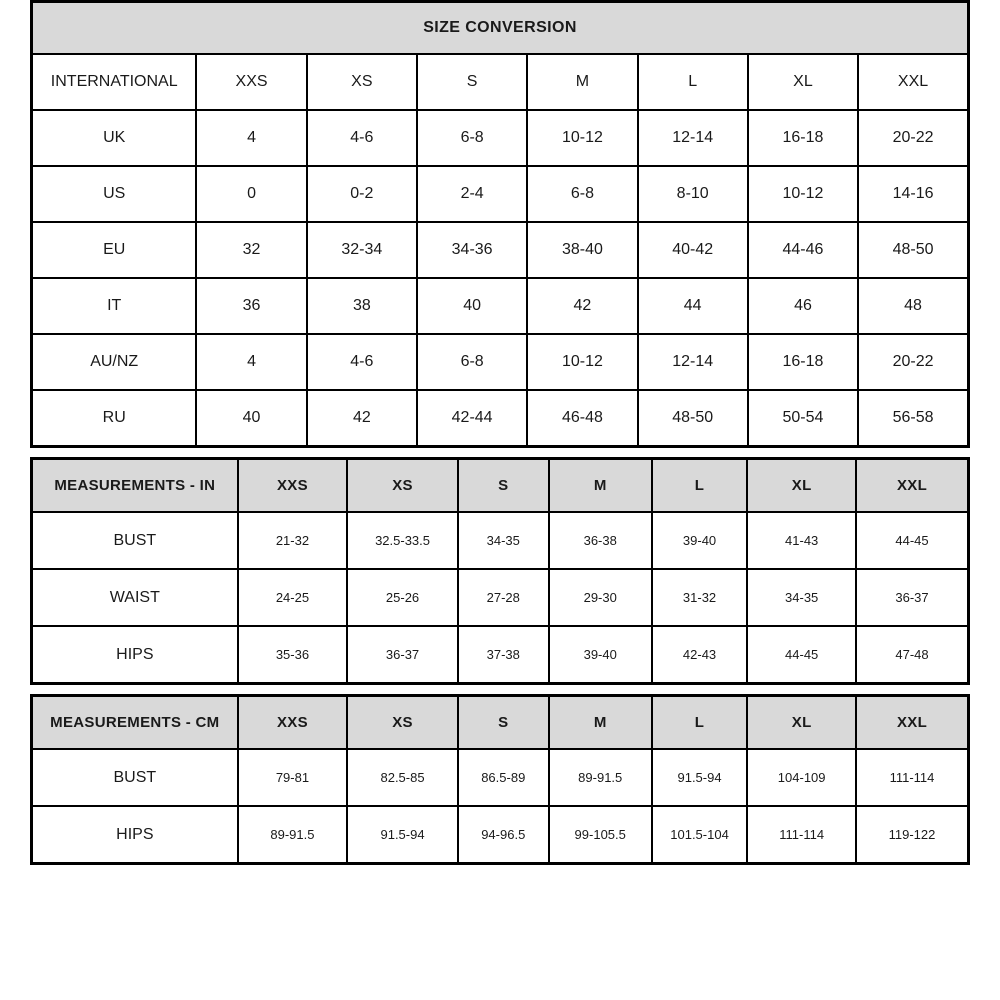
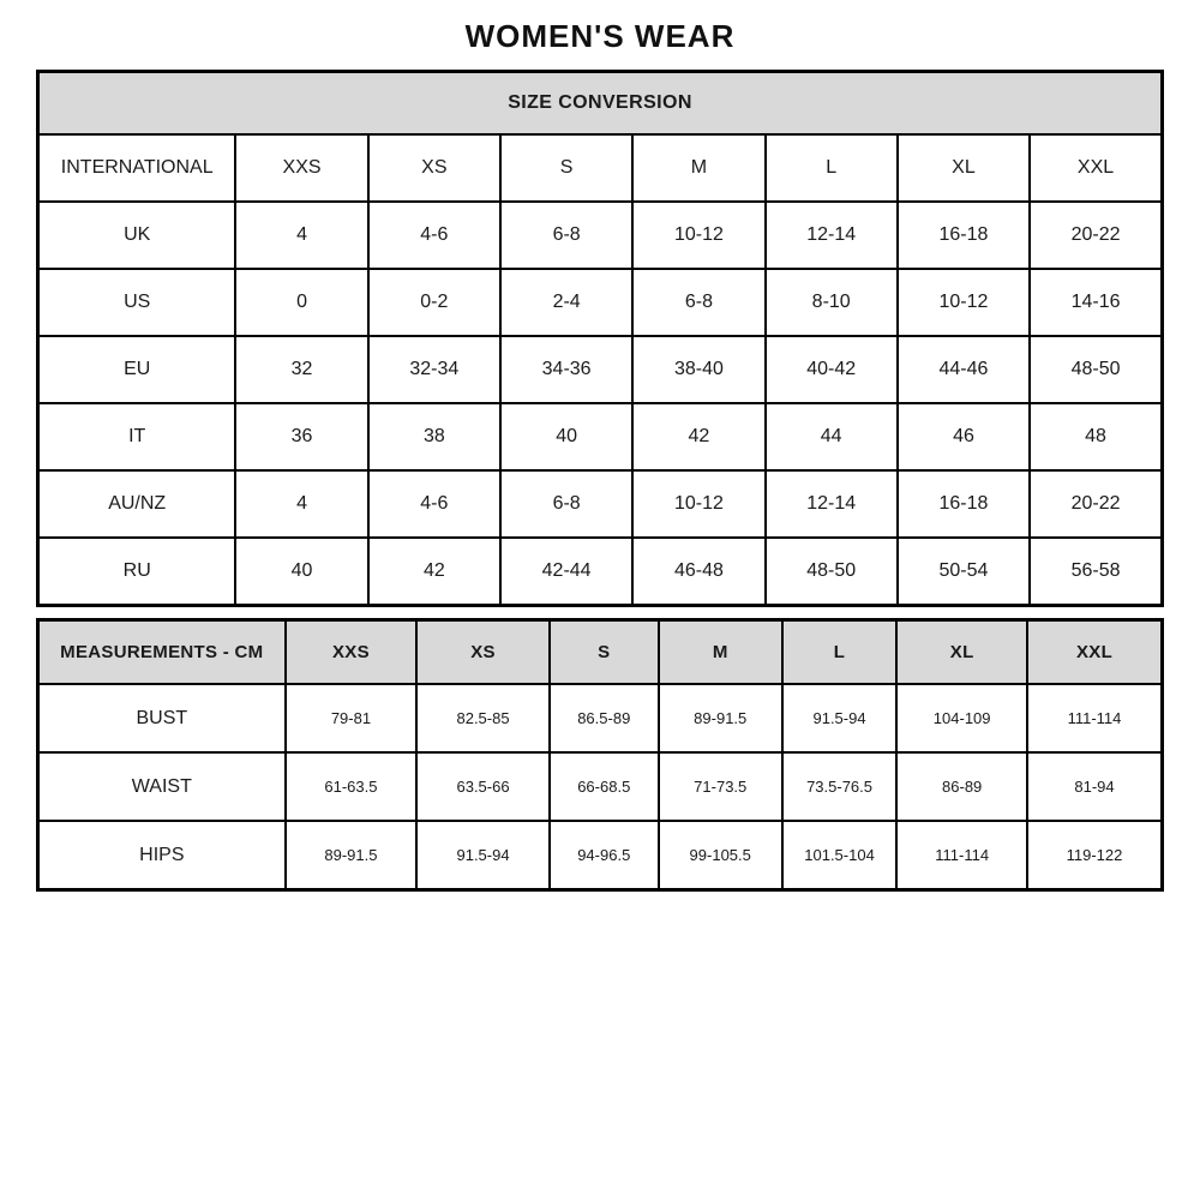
+ WOMEN'S WEAR
  SIZE CONVERSION
  INTERNATIONAL	XXS	XS	S	M	L	XL	XXL
  UK	4	4-6	6-8	10-12	12-14	16-18	20-22
  US	0	0-2	2-4	6-8	8-10	10-12	14-16
  EU	32	32-34	34-36	38-40	40-42	44-46	48-50
  IT	36	38	40	42	44	46	48
  AU/NZ	4	4-6	6-8	10-12	12-14	16-18	20-22
  RU	40	42	42-44	46-48	48-50	50-54	56-58
- MEASUREMENTS - IN	XXS	XS	S	M	L	XL	XXL
- BUST	21-32	32.5-33.5	34-35	36-38	39-40	41-43	44-45
- WAIST	24-25	25-26	27-28	29-30	31-32	34-35	36-37
- HIPS	35-36	36-37	37-38	39-40	42-43	44-45	47-48
  MEASUREMENTS - CM	XXS	XS	S	M	L	XL	XXL
  BUST	79-81	82.5-85	86.5-89	89-91.5	91.5-94	104-109	111-114
+ WAIST	61-63.5	63.5-66	66-68.5	71-73.5	73.5-76.5	86-89	81-94
  HIPS	89-91.5	91.5-94	94-96.5	99-105.5	101.5-104	111-114	119-122
